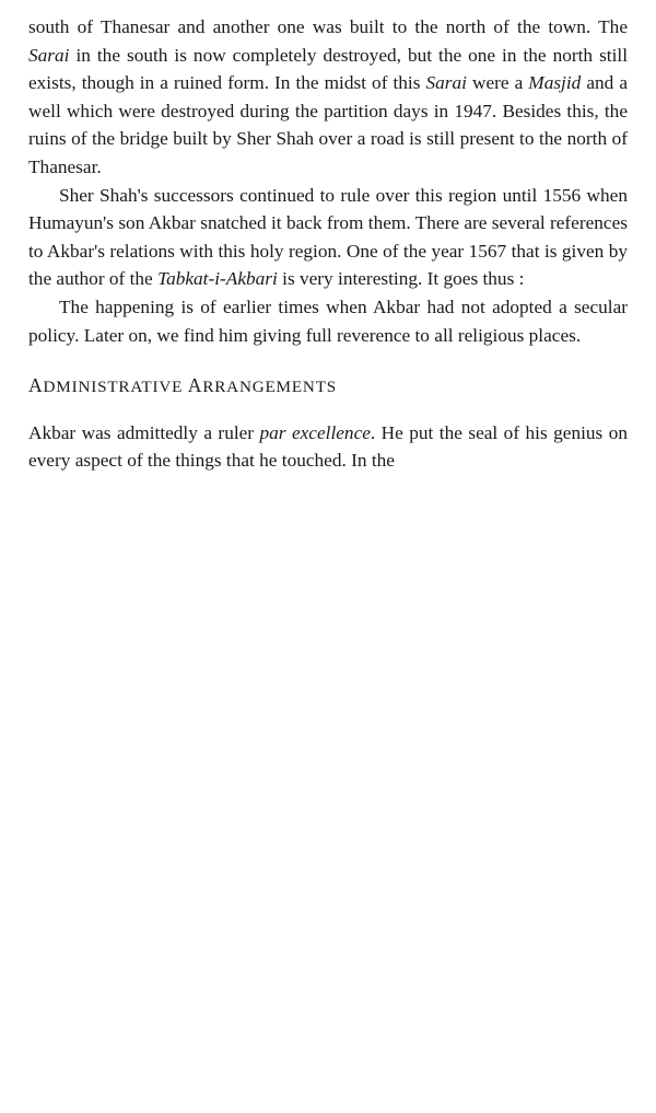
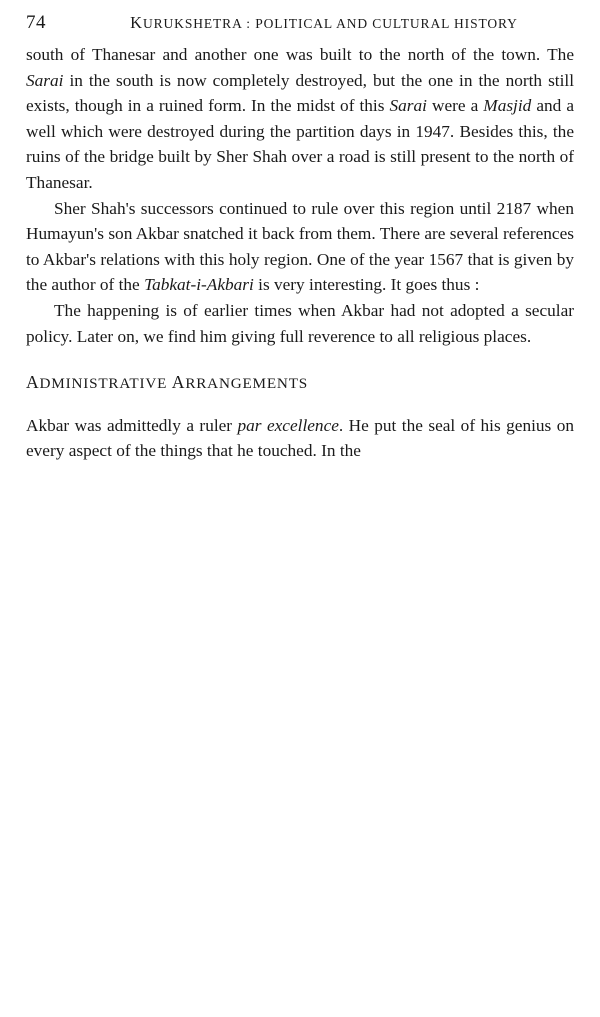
+ 74
+ KURUKSHETRA : POLITICAL AND CULTURAL HISTORY
  south of Thanesar and another one was built to the north of the town. The Sarai in the south is now completely destroyed, but the one in the north still exists, though in a ruined form. In the midst of this Sarai were a Masjid and a well which were destroyed during the partition days in 1947. Besides this, the ruins of the bridge built by Sher Shah over a road is still present to the north of Thanesar.
- Sher Shah's successors continued to rule over this region until 1556 when Humayun's son Akbar snatched it back from them. There are several references to Akbar's relations with this holy region. One of the year 1567 that is given by the author of the Tabkat-i-Akbari is very interesting. It goes thus :
+ Sher Shah's successors continued to rule over this region until 2187 when Humayun's son Akbar snatched it back from them. There are several references to Akbar's relations with this holy region. One of the year 1567 that is given by the author of the Tabkat-i-Akbari is very interesting. It goes thus :
  The happening is of earlier times when Akbar had not adopted a secular policy. Later on, we find him giving full reverence to all religious places.
  ADMINISTRATIVE ARRANGEMENTS
  Akbar was admittedly a ruler par excellence. He put the seal of his genius on every aspect of the things that he touched. In the
